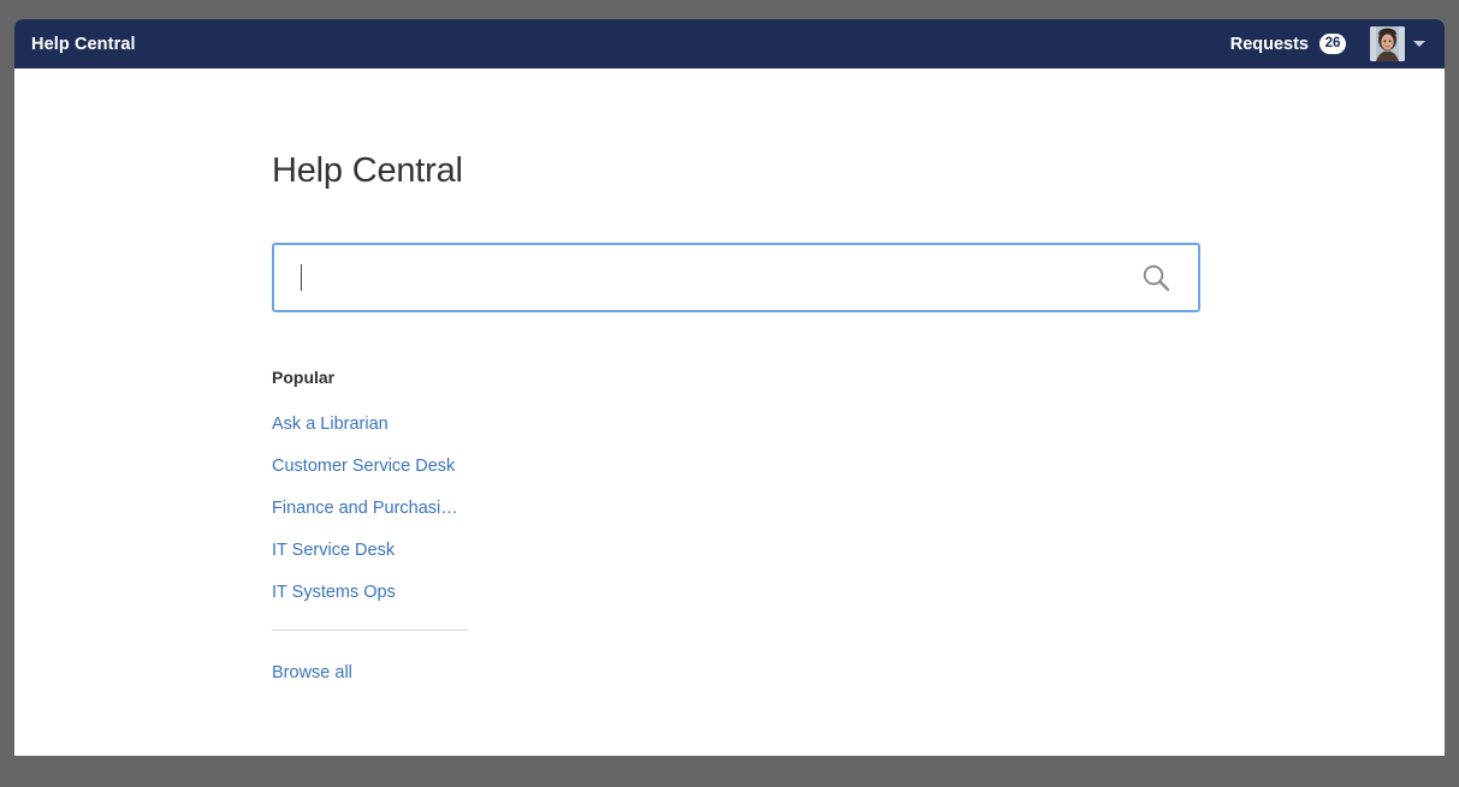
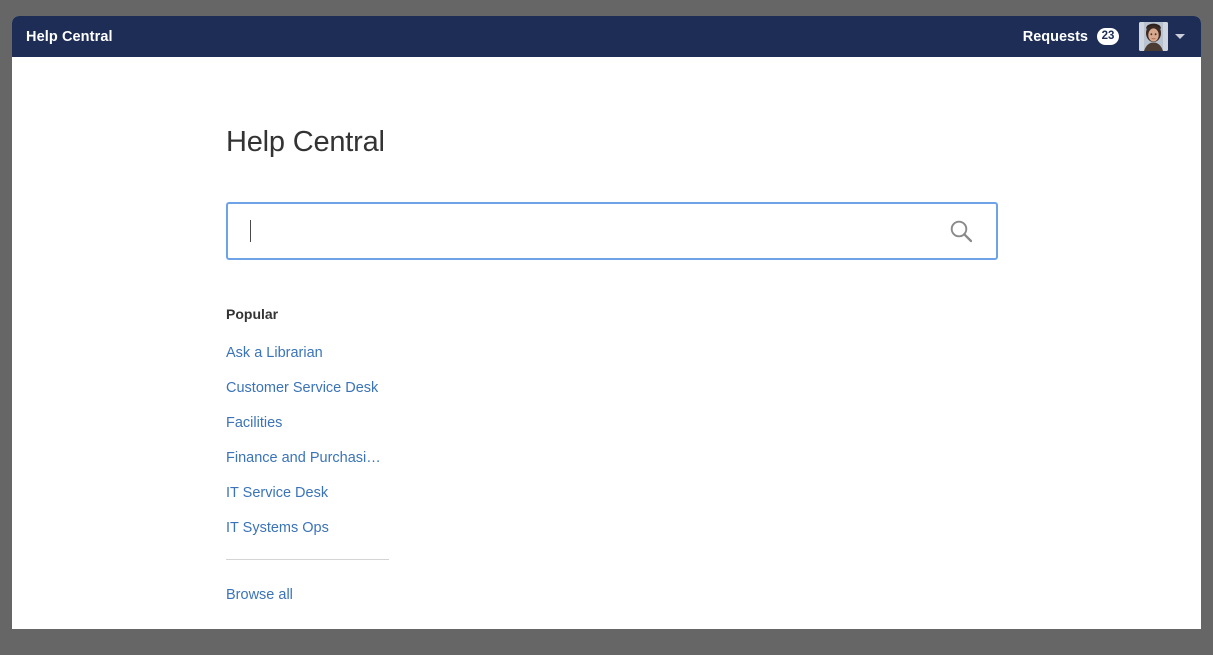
  Help Central
  Requests
- 26
+ 23
  Help Central
  Popular
  Ask a Librarian
  Customer Service Desk
+ Facilities
  Finance and Purchasi…
  IT Service Desk
  IT Systems Ops
  Browse all
